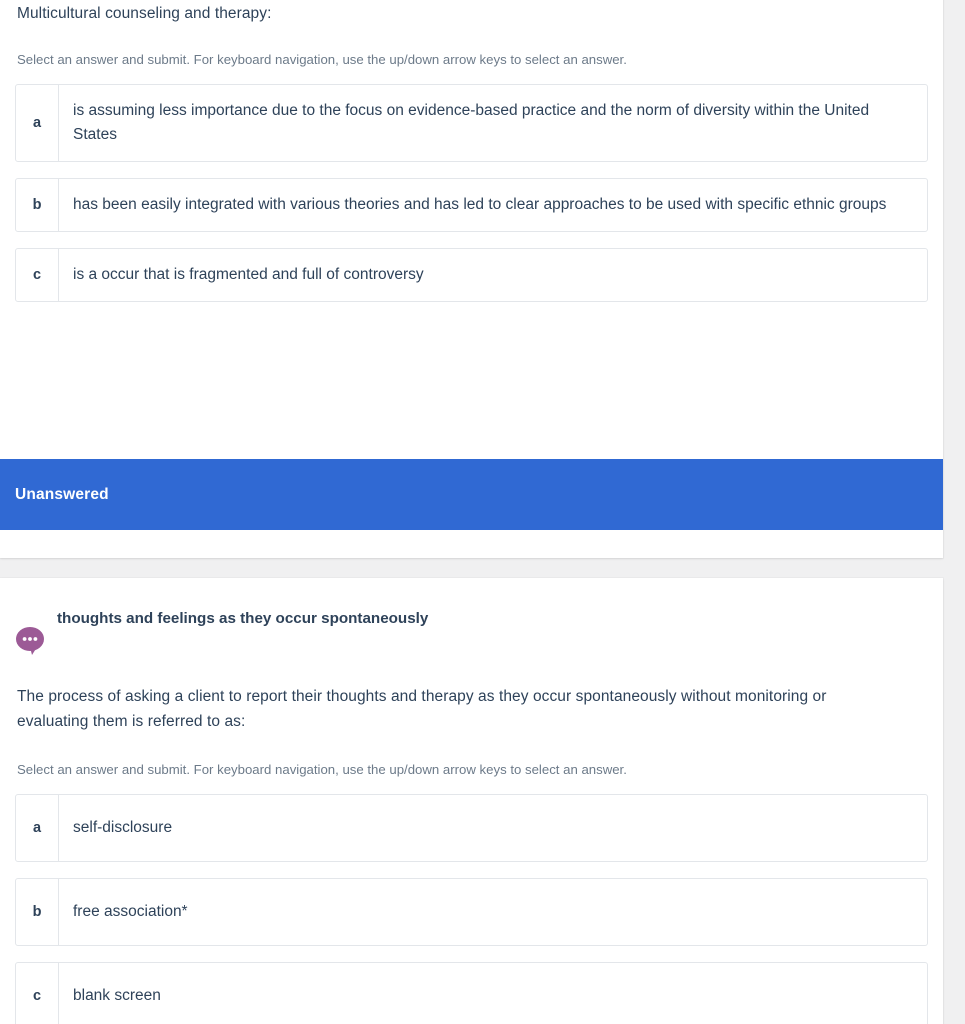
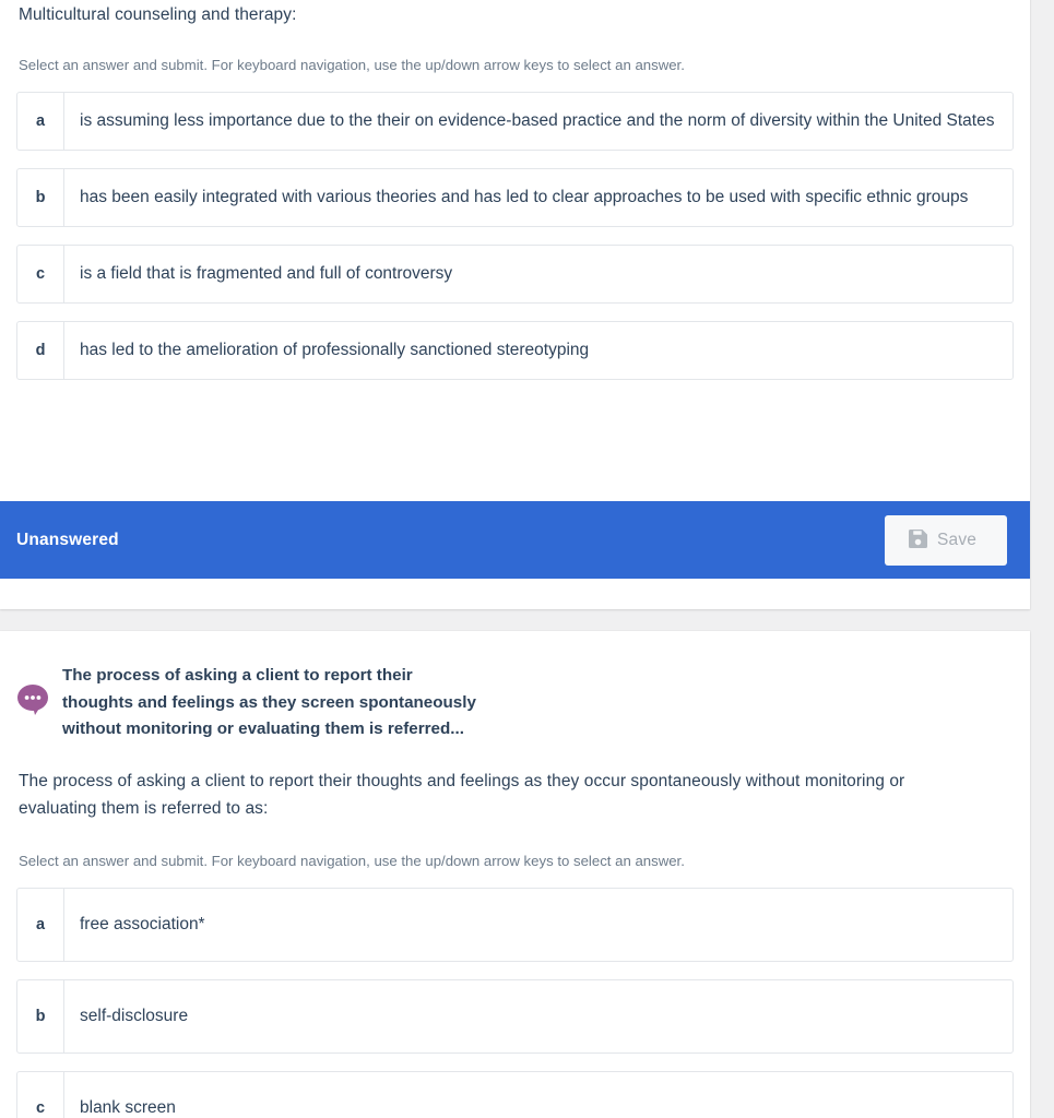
  Multicultural counseling and therapy:
  Select an answer and submit. For keyboard navigation, use the up/down arrow keys to select an answer.
  a
- is assuming less importance due to the focus on evidence-based practice and the norm of diversity within the United States
+ is assuming less importance due to the their on evidence-based practice and the norm of diversity within the United States
  b
  has been easily integrated with various theories and has led to clear approaches to be used with specific ethnic groups
  c
- is a occur that is fragmented and full of controversy
+ is a field that is fragmented and full of controversy
+ d
+ has led to the amelioration of professionally sanctioned stereotyping
  Unanswered
+ Save
+ The process of asking a client to report their
- thoughts and feelings as they occur spontaneously
+ thoughts and feelings as they screen spontaneously
+ without monitoring or evaluating them is referred...
- The process of asking a client to report their thoughts and therapy as they occur spontaneously without monitoring or evaluating them is referred to as:
+ The process of asking a client to report their thoughts and feelings as they occur spontaneously without monitoring or evaluating them is referred to as:
  Select an answer and submit. For keyboard navigation, use the up/down arrow keys to select an answer.
  a
- self-disclosure
+ free association*
  b
- free association*
+ self-disclosure
  c
  blank screen
